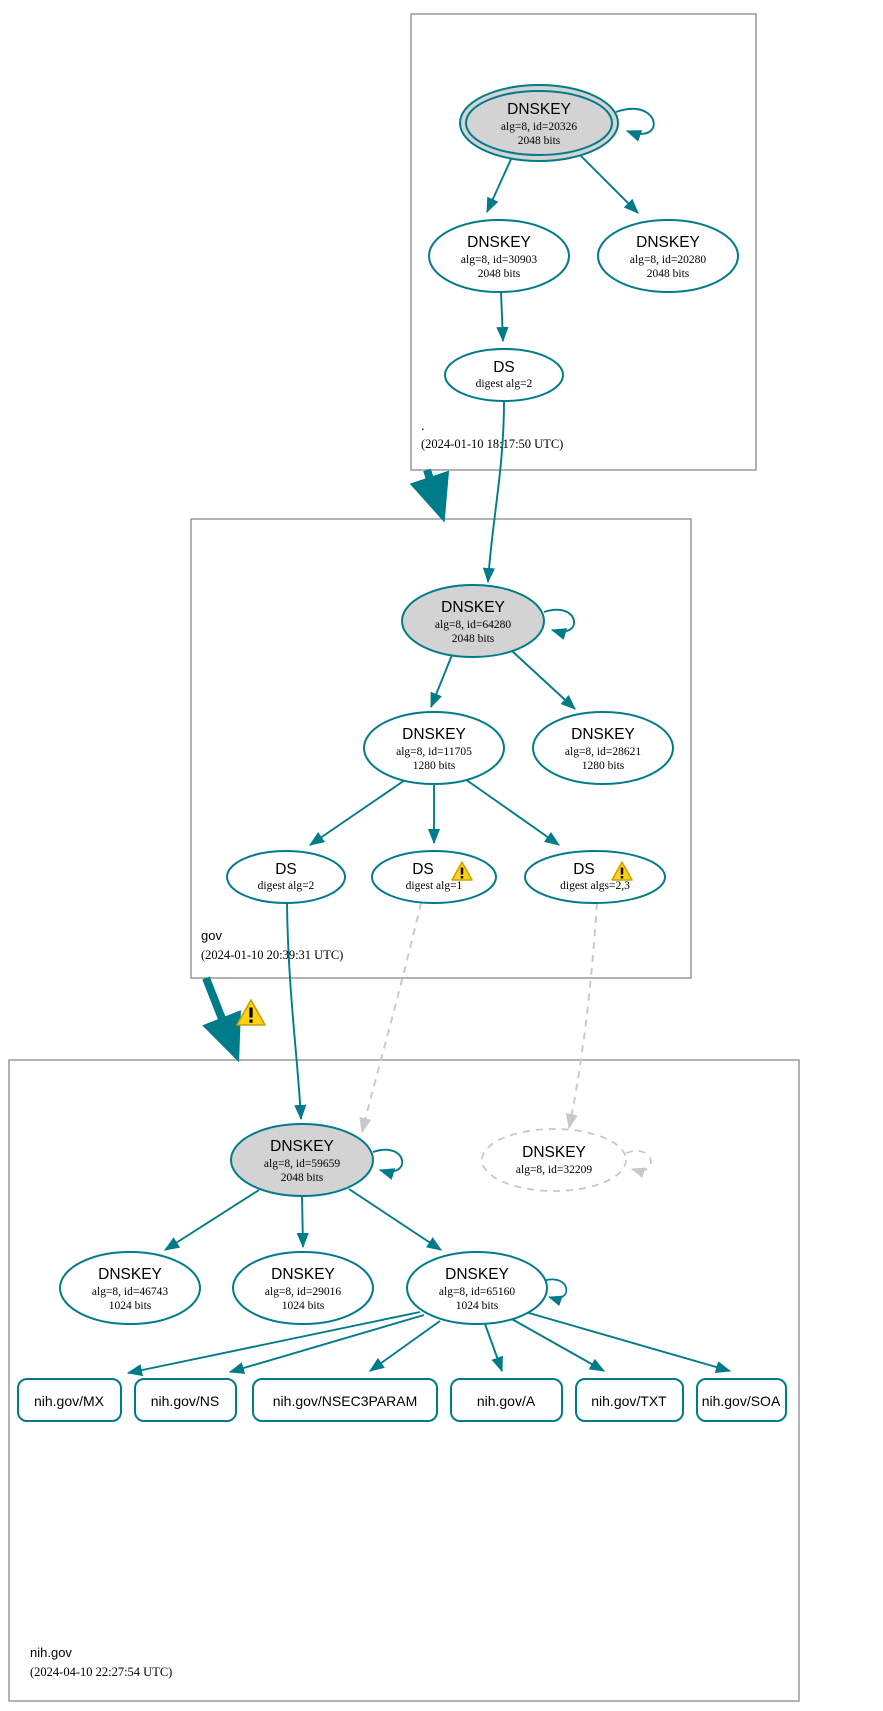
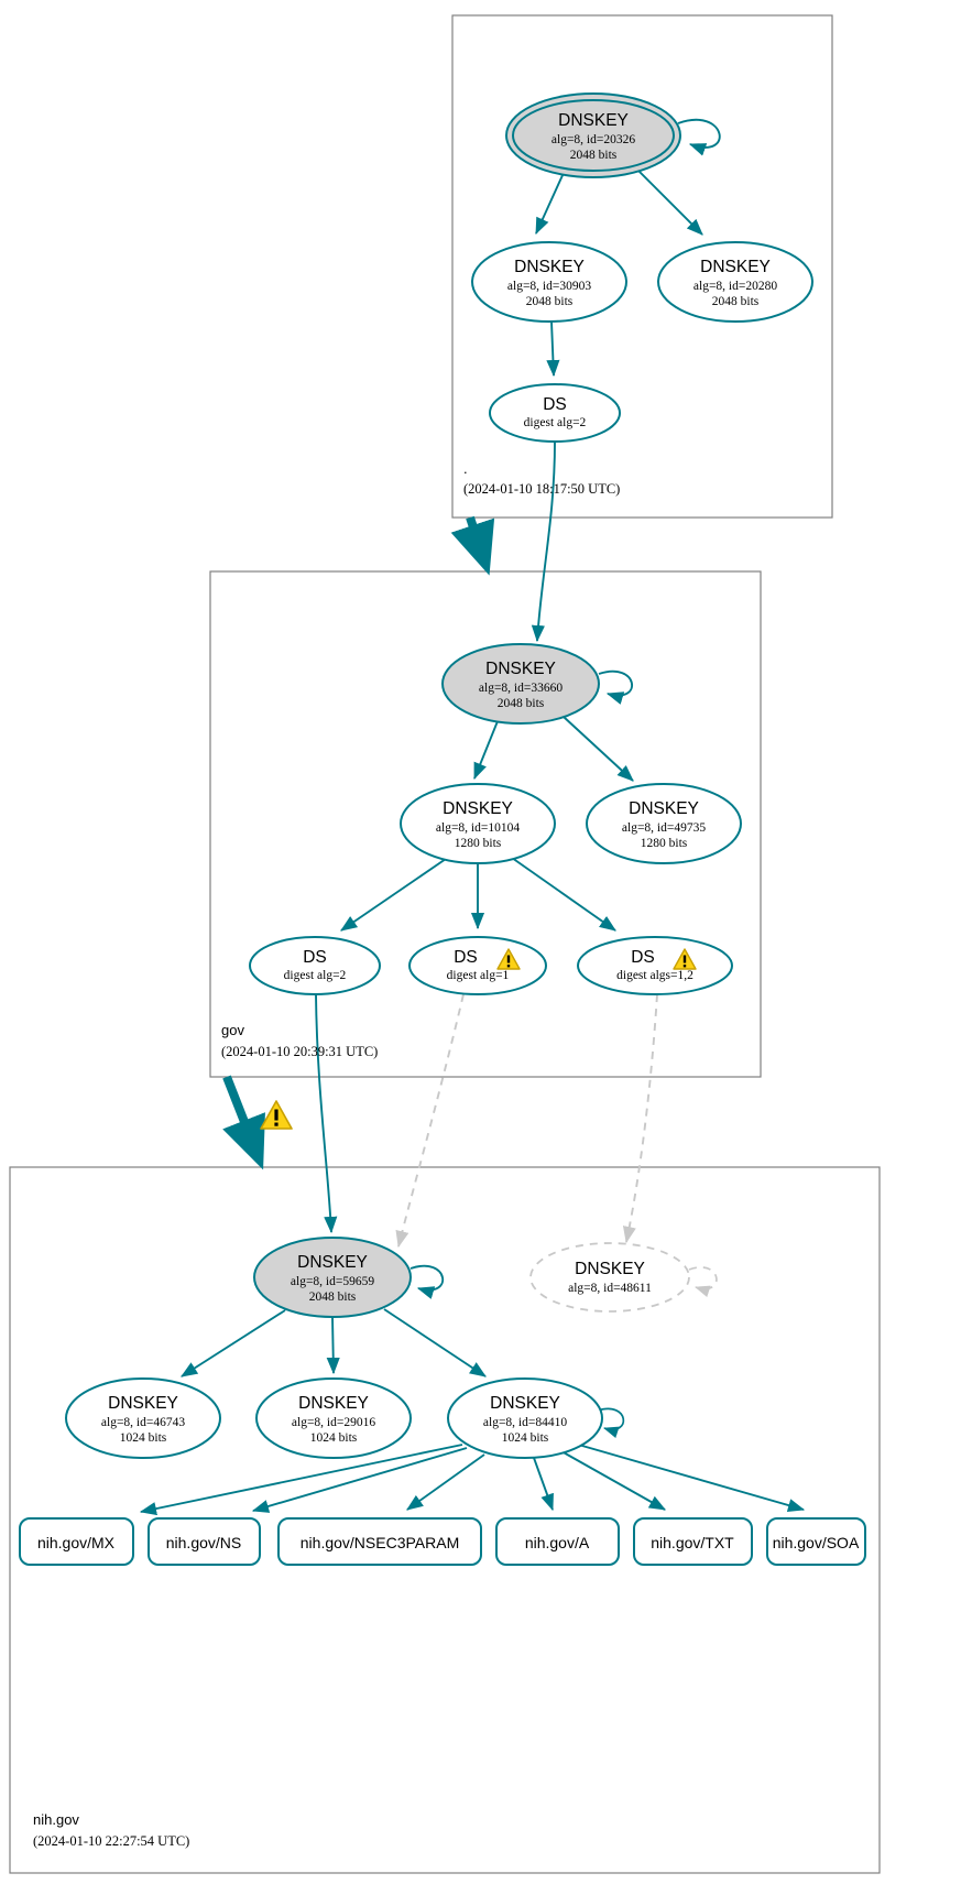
  DNSKEY
  alg=8, id=20326
  2048 bits
  DNSKEY
  alg=8, id=30903
  2048 bits
  DNSKEY
  alg=8, id=20280
  2048 bits
  DS
  digest alg=2
  DNSKEY
- alg=8, id=64280
+ alg=8, id=33660
  2048 bits
  DNSKEY
- alg=8, id=11705
+ alg=8, id=10104
  1280 bits
  DNSKEY
- alg=8, id=28621
+ alg=8, id=49735
  1280 bits
  DS
  digest alg=2
  DS
  digest alg=1
  DS
- digest algs=2,3
+ digest algs=1,2
  DNSKEY
  alg=8, id=59659
  2048 bits
  DNSKEY
- alg=8, id=32209
+ alg=8, id=48611
  DNSKEY
  alg=8, id=46743
  1024 bits
  DNSKEY
  alg=8, id=29016
  1024 bits
  DNSKEY
- alg=8, id=65160
+ alg=8, id=84410
  1024 bits
  nih.gov/MX
  nih.gov/NS
  nih.gov/NSEC3PARAM
  nih.gov/A
  nih.gov/TXT
  nih.gov/SOA
  .
  (2024-01-10 18:17:50 UTC)
  gov
  (2024-01-10 20:39:31 UTC)
  nih.gov
- (2024-04-10 22:27:54 UTC)
+ (2024-01-10 22:27:54 UTC)
